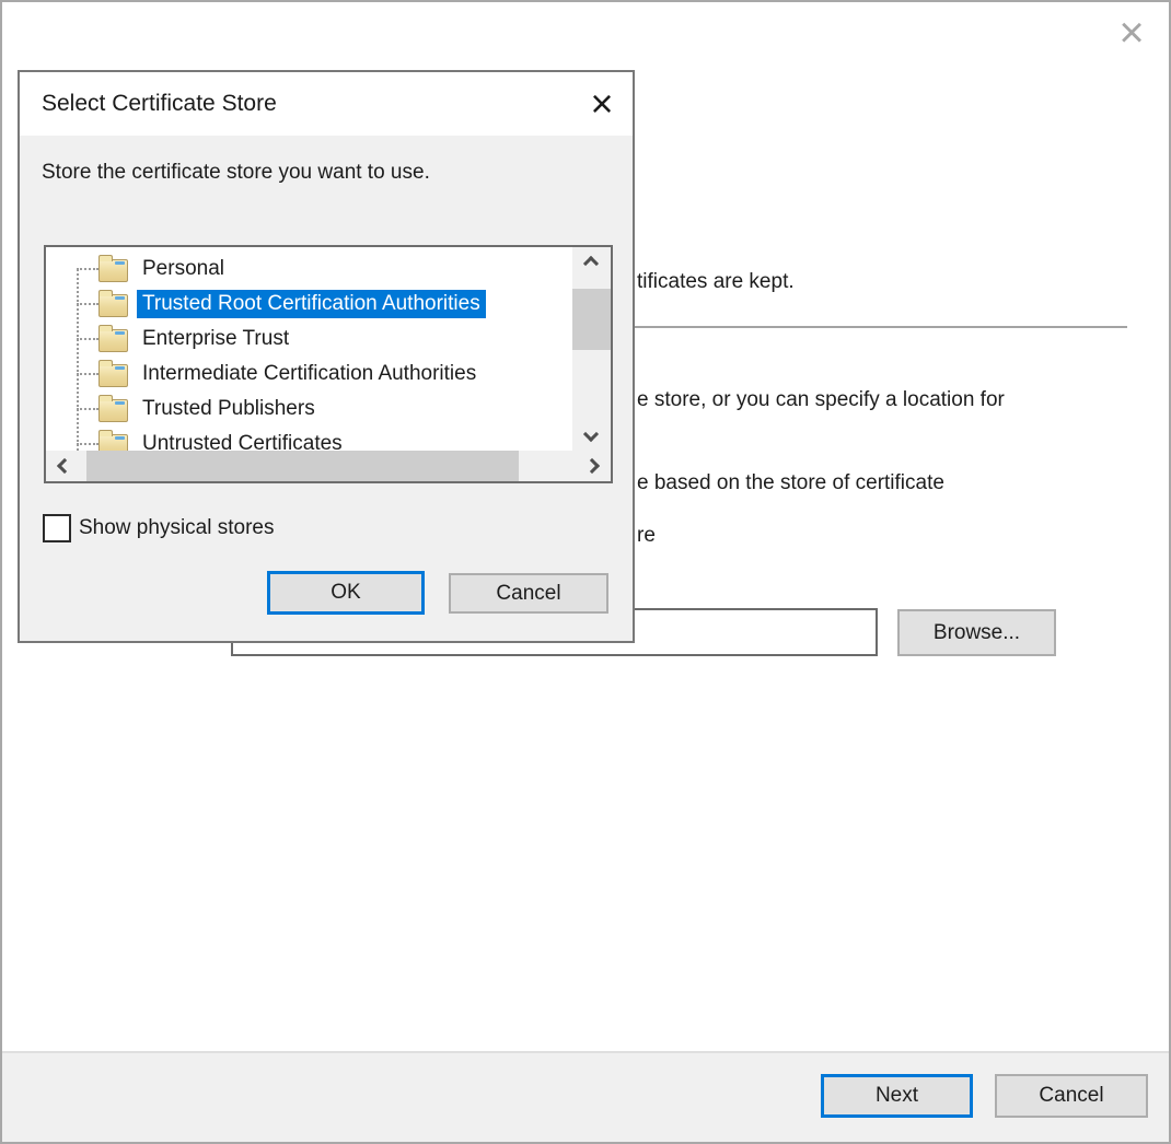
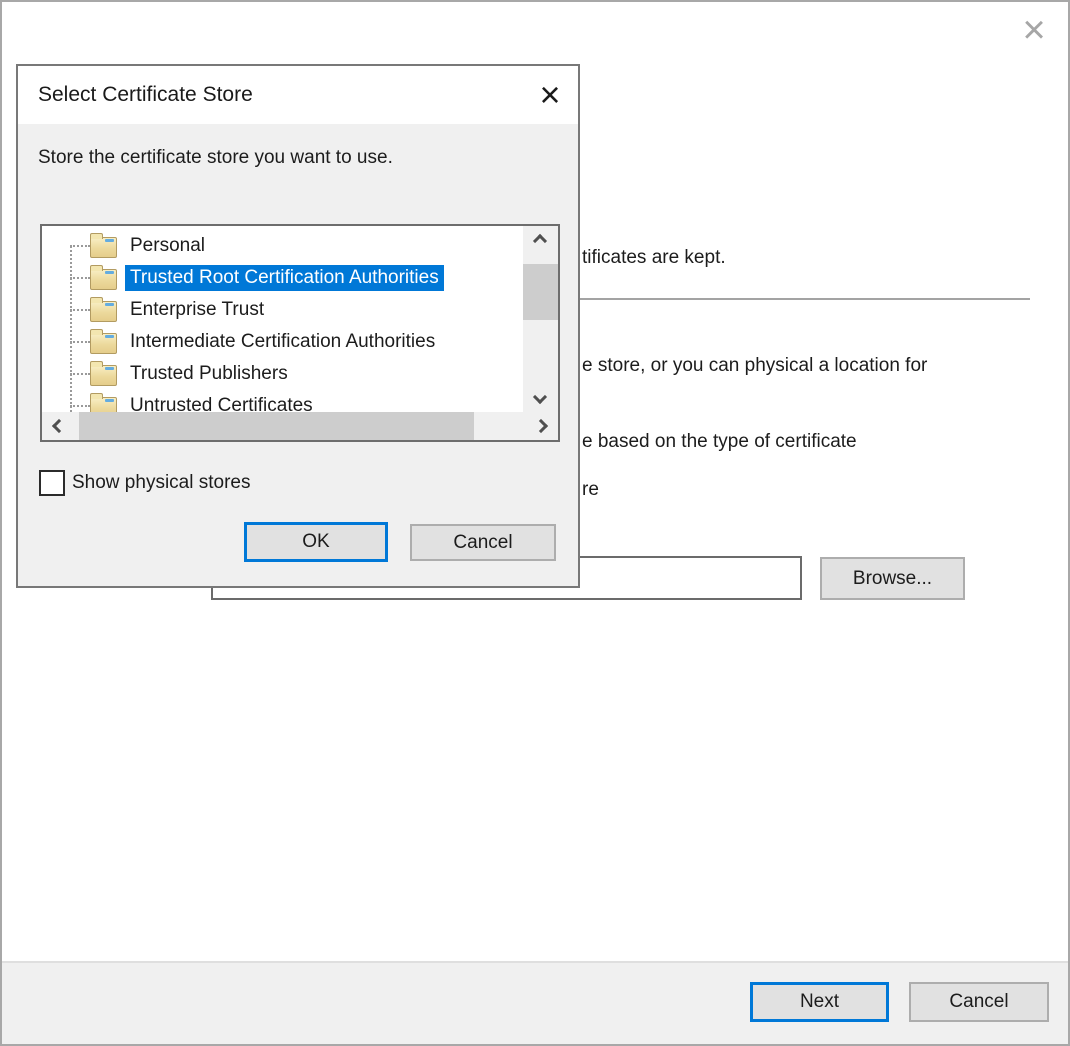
  ×
  tificates are kept.
- e store, or you can specify a location for
+ e store, or you can physical a location for
- e based on the store of certificate
+ e based on the type of certificate
  re
  Browse...
  Next
  Cancel
  Select Certificate Store
  ×
  Store the certificate store you want to use.
  Personal
  Trusted Root Certification Authorities
  Enterprise Trust
  Intermediate Certification Authorities
  Trusted Publishers
  Untrusted Certificates
  Show physical stores
  OK
  Cancel
